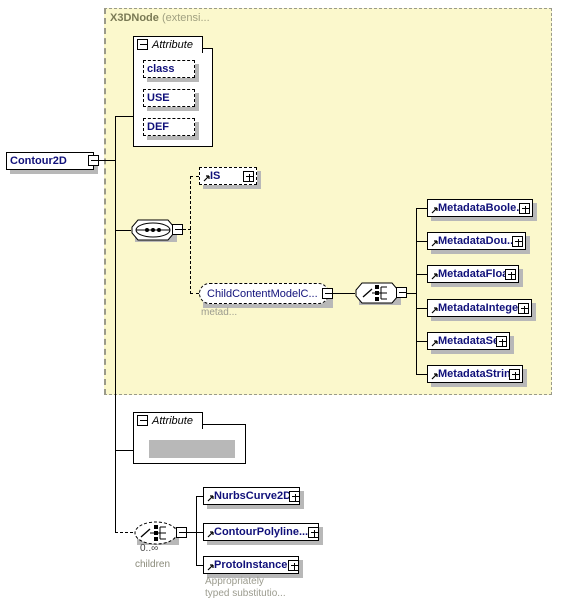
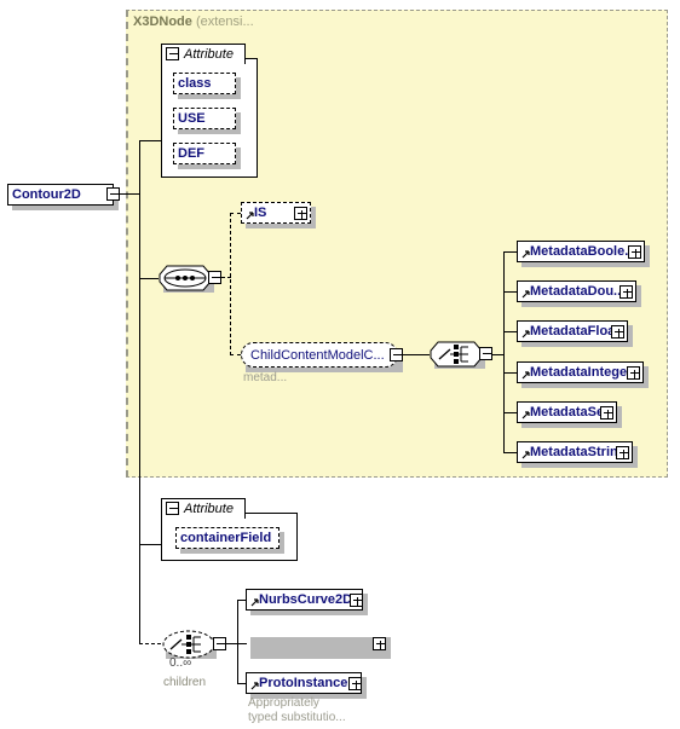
  X3DNode (extensi...
  Contour2D
  Attribute
  class
  USE
  DEF
  IS
  ChildContentModelC...
  metad...
  MetadataBoole.
  MetadataDou.
  MetadataFlo
  MetadataIntege
  MetadataS
  MetadataStrin
  Attribute
+ containerField
  0..∞
  children
  NurbsCurve2D
- ContourPolyline...
  ProtoInstance
  Appropriately
  typed substitutio...
